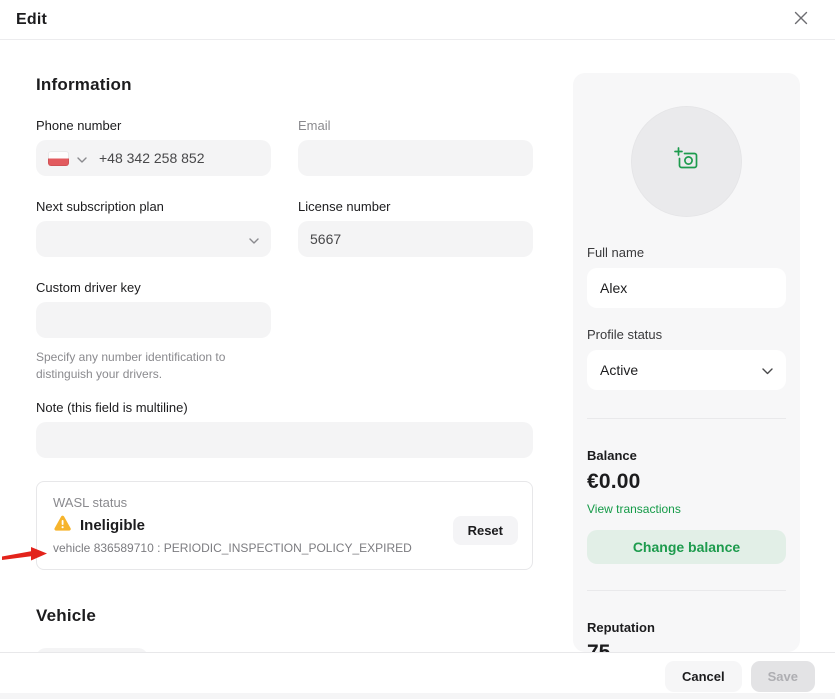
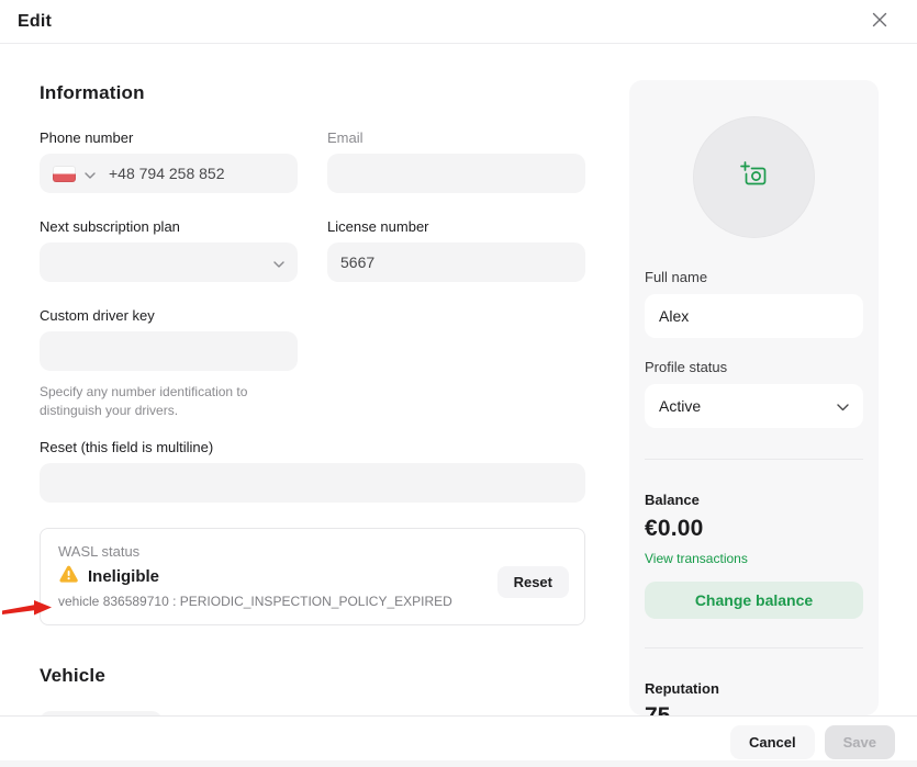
  Edit
  Information
  Phone number
- +48 342 258 852
+ +48 794 258 852
  Email
  Next subscription plan
  License number
  5667
  Custom driver key
  Specify any number identification to distinguish your drivers.
- Note (this field is multiline)
+ Reset (this field is multiline)
  WASL status
  Ineligible
  vehicle 836589710 : PERIODIC_INSPECTION_POLICY_EXPIRED
  Reset
  Vehicle
  Full name
  Alex
  Profile status
  Active
  Balance
  €0.00
  View transactions Change balance
  Reputation
  Cancel
  Save
